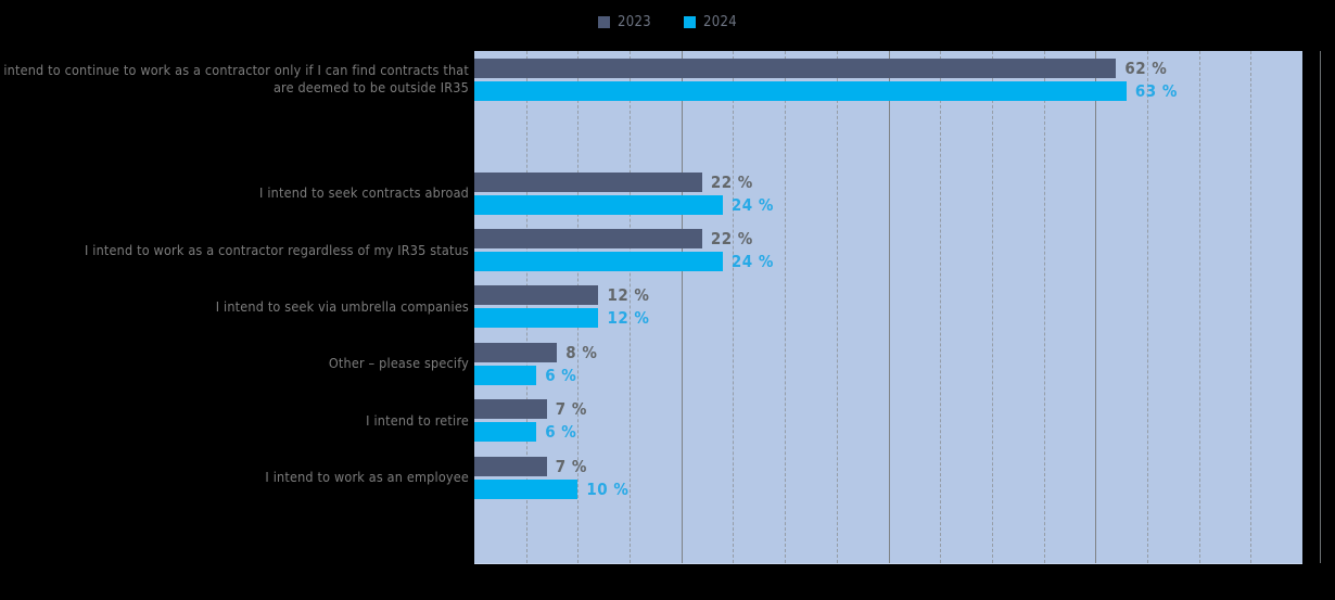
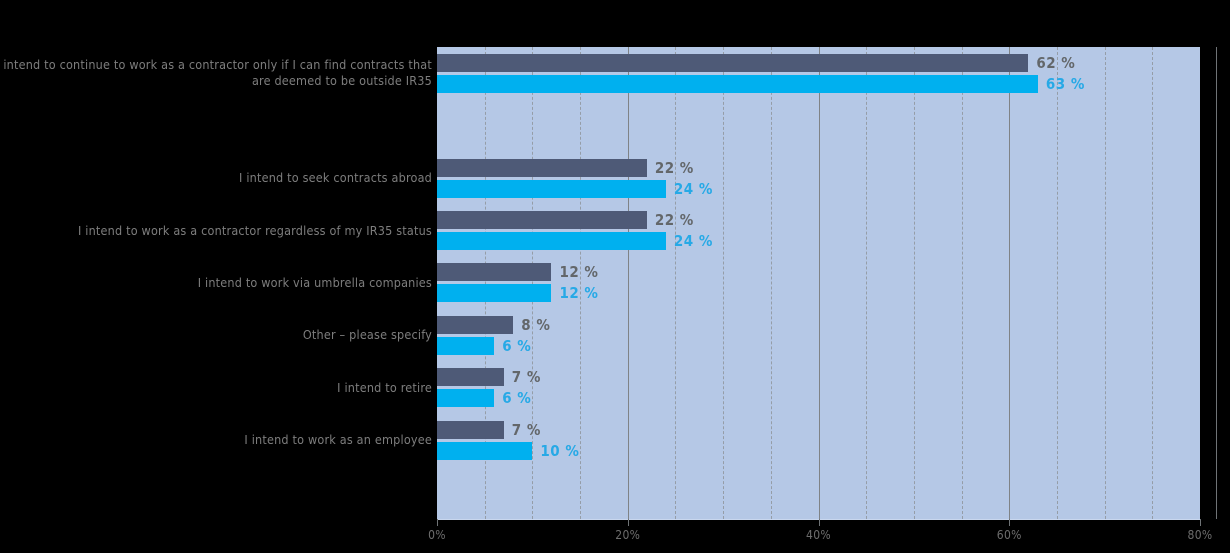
- 2023
- 2024
  intend to continue to work as a contractor only if I can find contracts that are deemed to be outside IR35
  62 %
  63 %
  I intend to seek contracts abroad
  22 %
  24 %
  I intend to work as a contractor regardless of my IR35 status
  22 %
  24 %
- I intend to seek via umbrella companies
+ I intend to work via umbrella companies
  12 %
  12 %
  Other – please specify
  8 %
  6 %
  I intend to retire
  7 %
  6 %
  I intend to work as an employee
  7 %
  10 %
+ 0%
+ 20%
+ 40%
+ 60%
+ 80%
